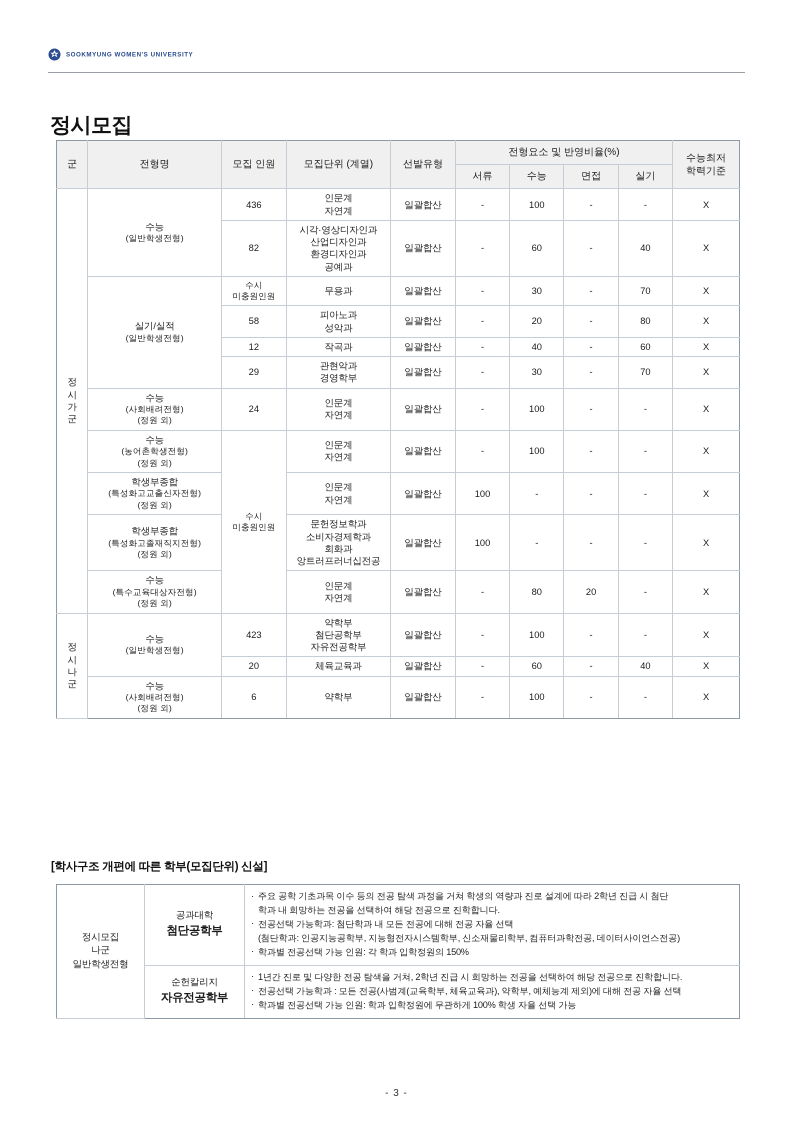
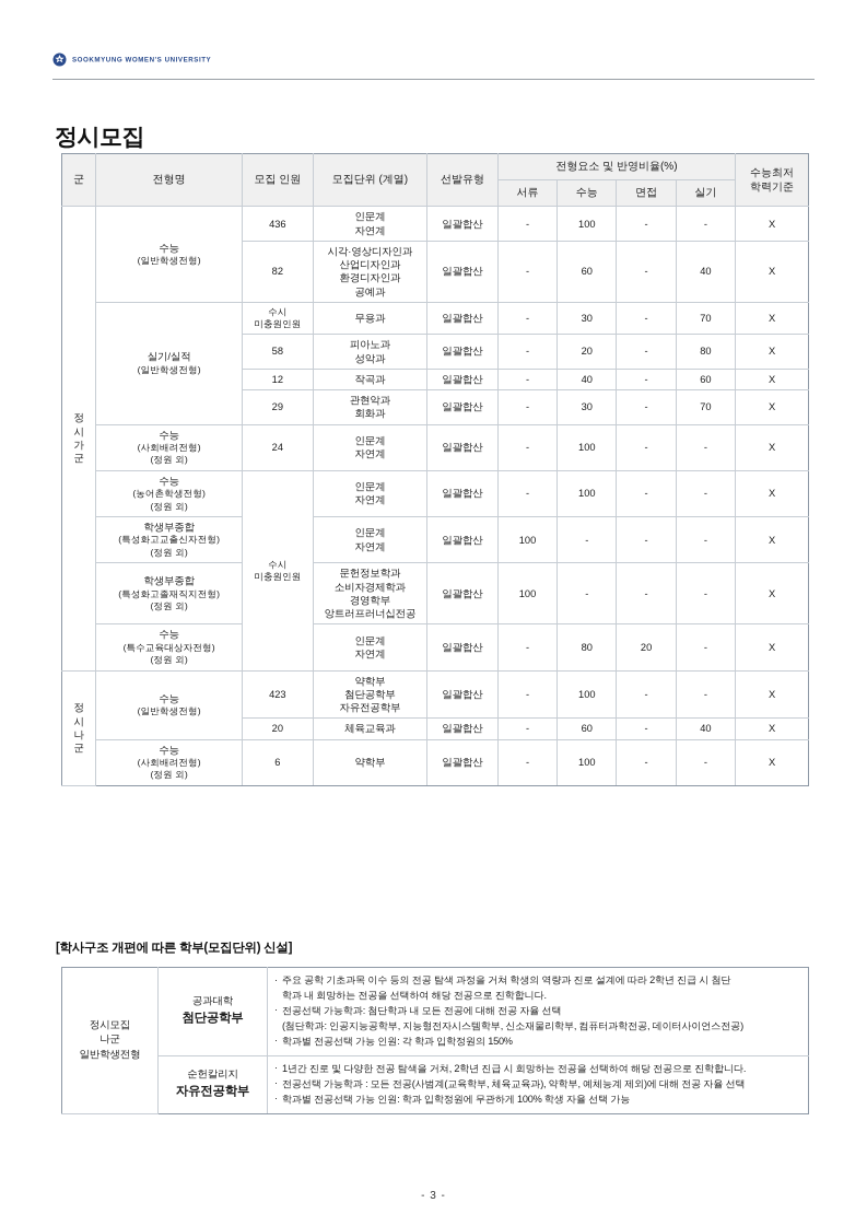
  정시모집
  군	전형명	모집 인원	모집단위 (계열)	선발유형	전형요소 및 반영비율(%)	수능최저 학력기준
  서류	수능	면접	실기
  정시가군	수능(일반학생전형)	436	인문계자연계	일괄합산	-	100	-	-	X
  82	시각·영상디자인과산업디자인과환경디자인과공예과	일괄합산	-	60	-	40	X
  실기/실적(일반학생전형)	수시미충원인원	무용과	일괄합산	-	30	-	70	X
  58	피아노과성악과	일괄합산	-	20	-	80	X
  12	작곡과	일괄합산	-	40	-	60	X
- 29	관현악과경영학부	일괄합산	-	30	-	70	X
+ 29	관현악과회화과	일괄합산	-	30	-	70	X
  수능(사회배려전형)(정원 외)	24	인문계자연계	일괄합산	-	100	-	-	X
  수능(농어촌학생전형)(정원 외)	수시미충원인원	인문계자연계	일괄합산	-	100	-	-	X
  학생부종합(특성화고교출신자전형)(정원 외)	인문계자연계	일괄합산	100	-	-	-	X
- 학생부종합(특성화고졸재직지전형)(정원 외)	문헌정보학과소비자경제학과회화과앙트러프러너십전공	일괄합산	100	-	-	-	X
+ 학생부종합(특성화고졸재직지전형)(정원 외)	문헌정보학과소비자경제학과경영학부앙트러프러너십전공	일괄합산	100	-	-	-	X
  수능(특수교육대상자전형)(정원 외)	인문계자연계	일괄합산	-	80	20	-	X
  정시나군	수능(일반학생전형)	423	약학부첨단공학부자유전공학부	일괄합산	-	100	-	-	X
  20	체육교육과	일괄합산	-	60	-	40	X
  수능(사회배려전형)(정원 외)	6	약학부	일괄합산	-	100	-	-	X
  [학사구조 개편에 따른 학부(모집단위) 신설]
  정시모집나군일반학생전형	공과대학첨단공학부	주요 공학 기초과목 이수 등의 전공 탐색 과정을 거쳐 학생의 역량과 진로 설계에 따라 2학년 진급 시 첨단학과 내 희망하는 전공을 선택하여 해당 전공으로 진학합니다.전공선택 가능학과: 첨단학과 내 모든 전공에 대해 전공 자율 선택(첨단학과: 인공지능공학부, 지능형전자시스템학부, 신소재물리학부, 컴퓨터과학전공, 데이터사이언스전공)학과별 전공선택 가능 인원: 각 학과 입학정원의 150%
  순헌칼리지자유전공학부	1년간 진로 및 다양한 전공 탐색을 거쳐, 2학년 진급 시 희망하는 전공을 선택하여 해당 전공으로 진학합니다.전공선택 가능학과 : 모든 전공(사범계(교육학부, 체육교육과), 약학부, 예체능계 제외)에 대해 전공 자율 선택학과별 전공선택 가능 인원: 학과 입학정원에 무관하게 100% 학생 자율 선택 가능
  - 3 -
